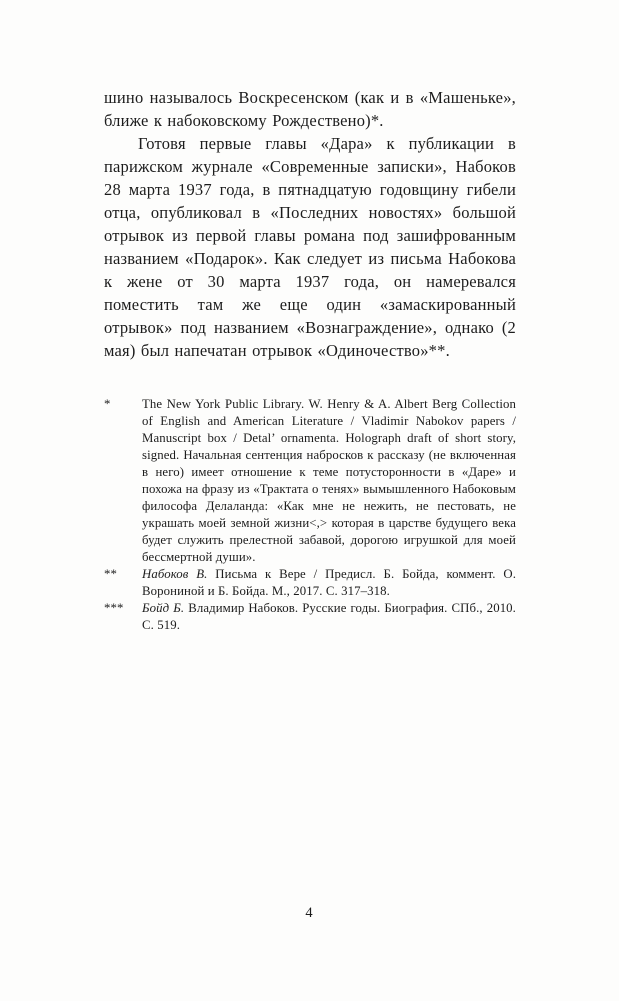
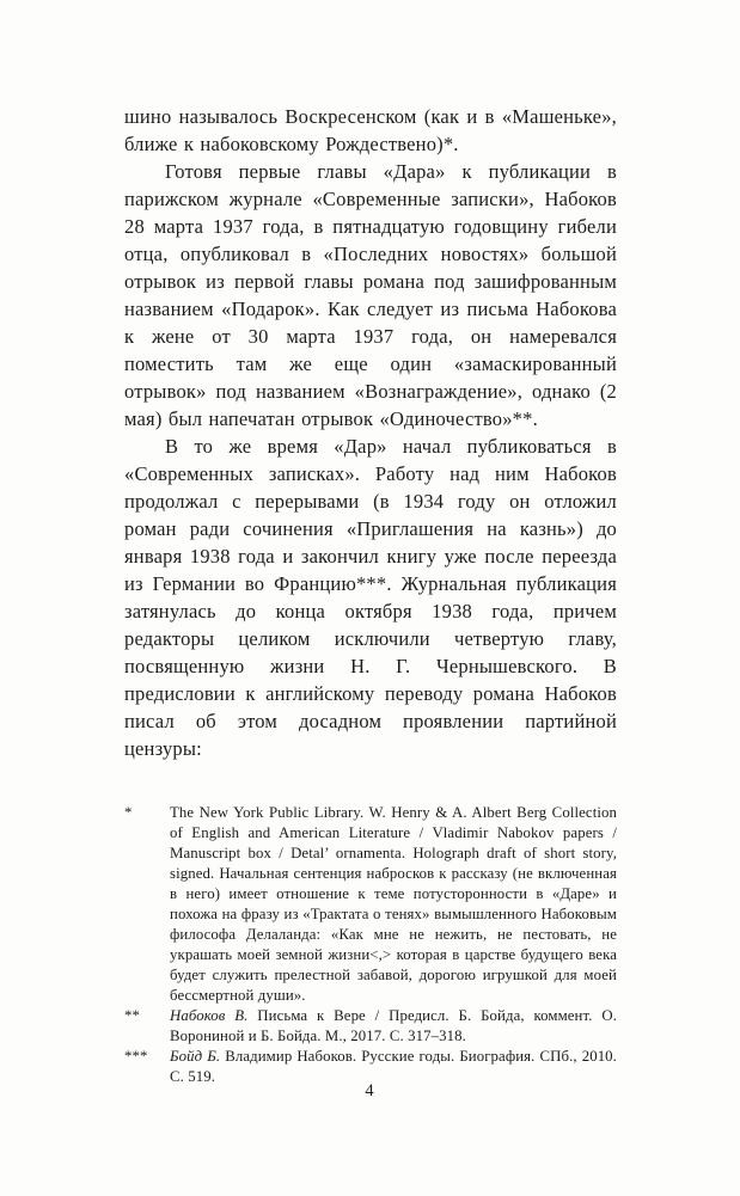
  шино называлось Воскресенском (как и в «Машеньке», ближе к набоковскому Рождествено)*.
  Готовя первые главы «Дара» к публикации в парижском журнале «Современные записки», Набоков 28 марта 1937 года, в пятнадцатую годовщину гибели отца, опубликовал в «Последних новостях» большой отрывок из первой главы романа под зашифрованным названием «Подарок». Как следует из письма Набокова к жене от 30 марта 1937 года, он намеревался поместить там же еще один «замаскированный отрывок» под названием «Вознаграждение», однако (2 мая) был напечатан отрывок «Одиночество»**.
+ В то же время «Дар» начал публиковаться в «Современных записках». Работу над ним Набоков продолжал с перерывами (в 1934 году он отложил роман ради сочинения «Приглашения на казнь») до января 1938 года и закончил книгу уже после переезда из Германии во Францию***. Журнальная публикация затянулась до конца октября 1938 года, причем редакторы целиком исключили четвертую главу, посвященную жизни Н. Г. Чернышевского. В предисловии к английскому переводу романа Набоков писал об этом досадном проявлении партийной цензуры:
  *
  The New York Public Library. W. Henry & A. Albert Berg Collection of English and American Literature / Vladimir Nabokov papers / Manuscript box / Detal’ ornamenta. Holograph draft of short story, signed. Начальная сентенция набросков к рассказу (не включенная в него) имеет отношение к теме потусторонности в «Даре» и похожа на фразу из «Трактата о тенях» вымышленного Набоковым философа Делаланда: «Как мне не нежить, не пестовать, не украшать моей земной жизни<,> которая в царстве будущего века будет служить прелестной забавой, дорогою игрушкой для моей бессмертной души».
  **
  Набоков В. Письма к Вере / Предисл. Б. Бойда, коммент. О. Ворониной и Б. Бойда. М., 2017. С. 317–318.
  ***
  Бойд Б. Владимир Набоков. Русские годы. Биография. СПб., 2010. С. 519.
  4
